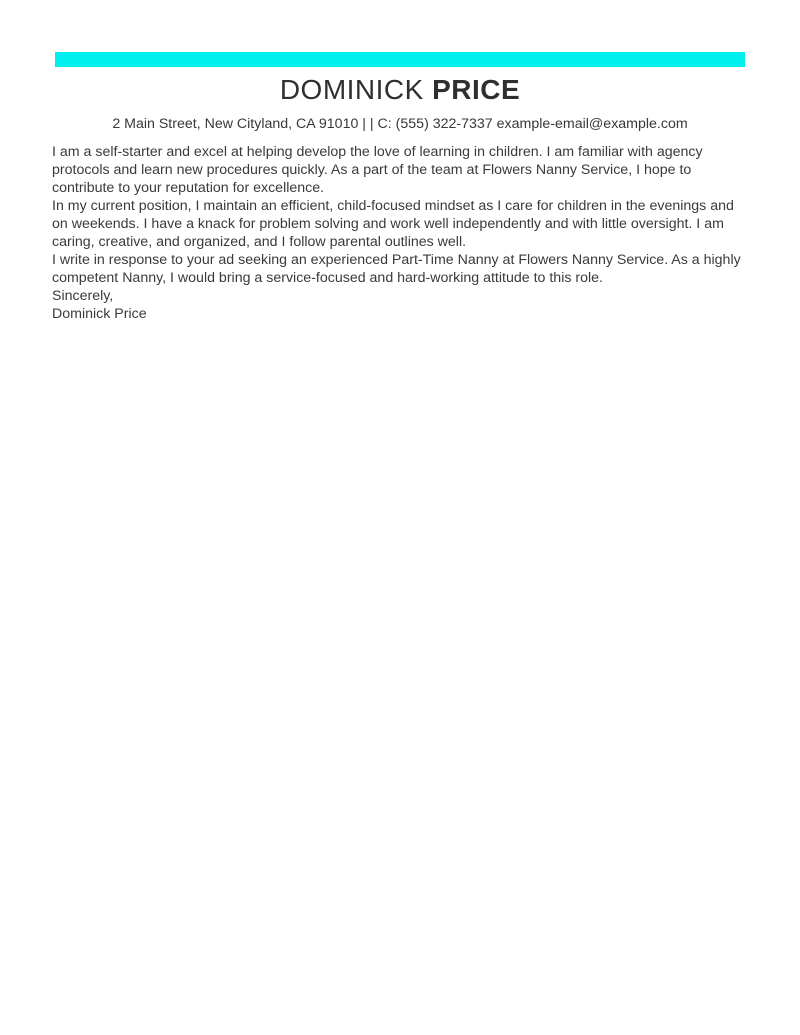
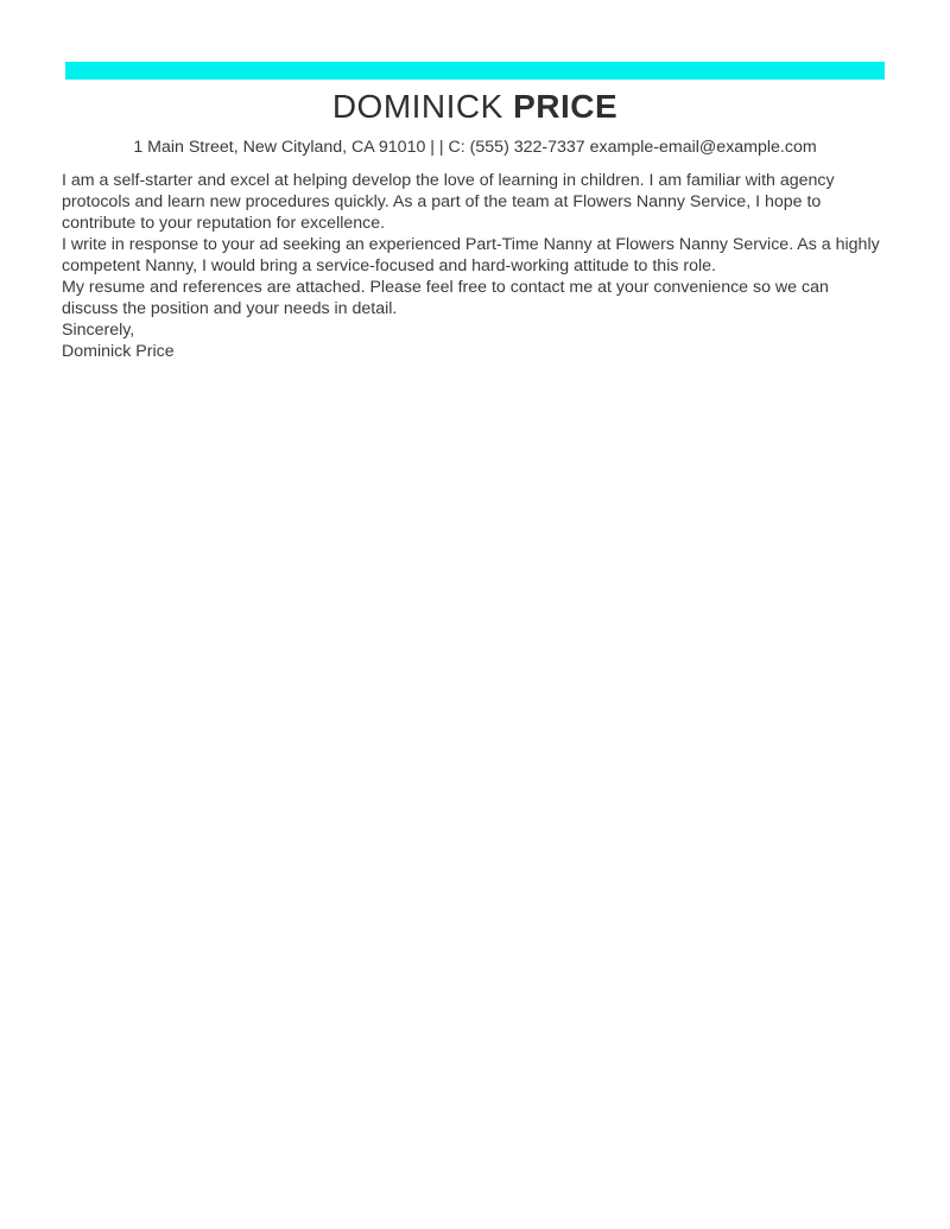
  DOMINICK PRICE
- 2 Main Street, New Cityland, CA 91010 | | C: (555) 322-7337 example-email@example.com
+ 1 Main Street, New Cityland, CA 91010 | | C: (555) 322-7337 example-email@example.com
  I am a self-starter and excel at helping develop the love of learning in children. I am familiar with agency protocols and learn new procedures quickly. As a part of the team at Flowers Nanny Service, I hope to contribute to your reputation for excellence.
- In my current position, I maintain an efficient, child-focused mindset as I care for children in the evenings and on weekends. I have a knack for problem solving and work well independently and with little oversight. I am caring, creative, and organized, and I follow parental outlines well.
  I write in response to your ad seeking an experienced Part-Time Nanny at Flowers Nanny Service. As a highly competent Nanny, I would bring a service-focused and hard-working attitude to this role.
+ My resume and references are attached. Please feel free to contact me at your convenience so we can discuss the position and your needs in detail.
  Sincerely,
  Dominick Price
